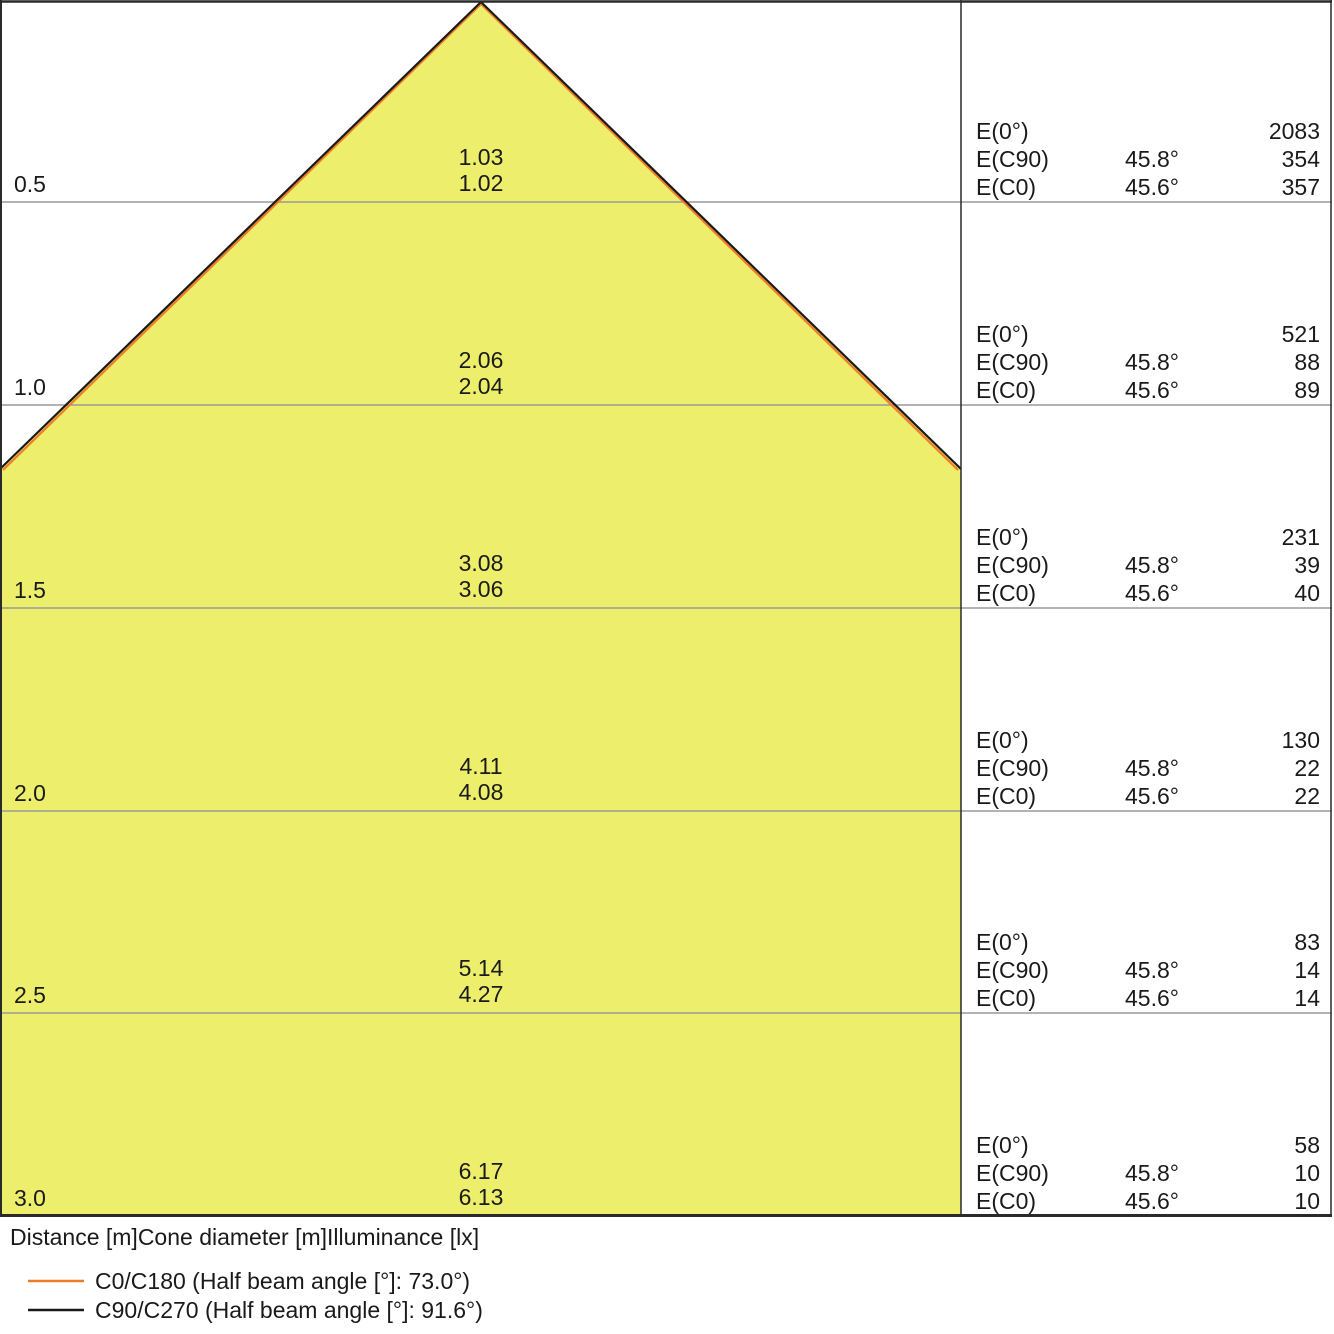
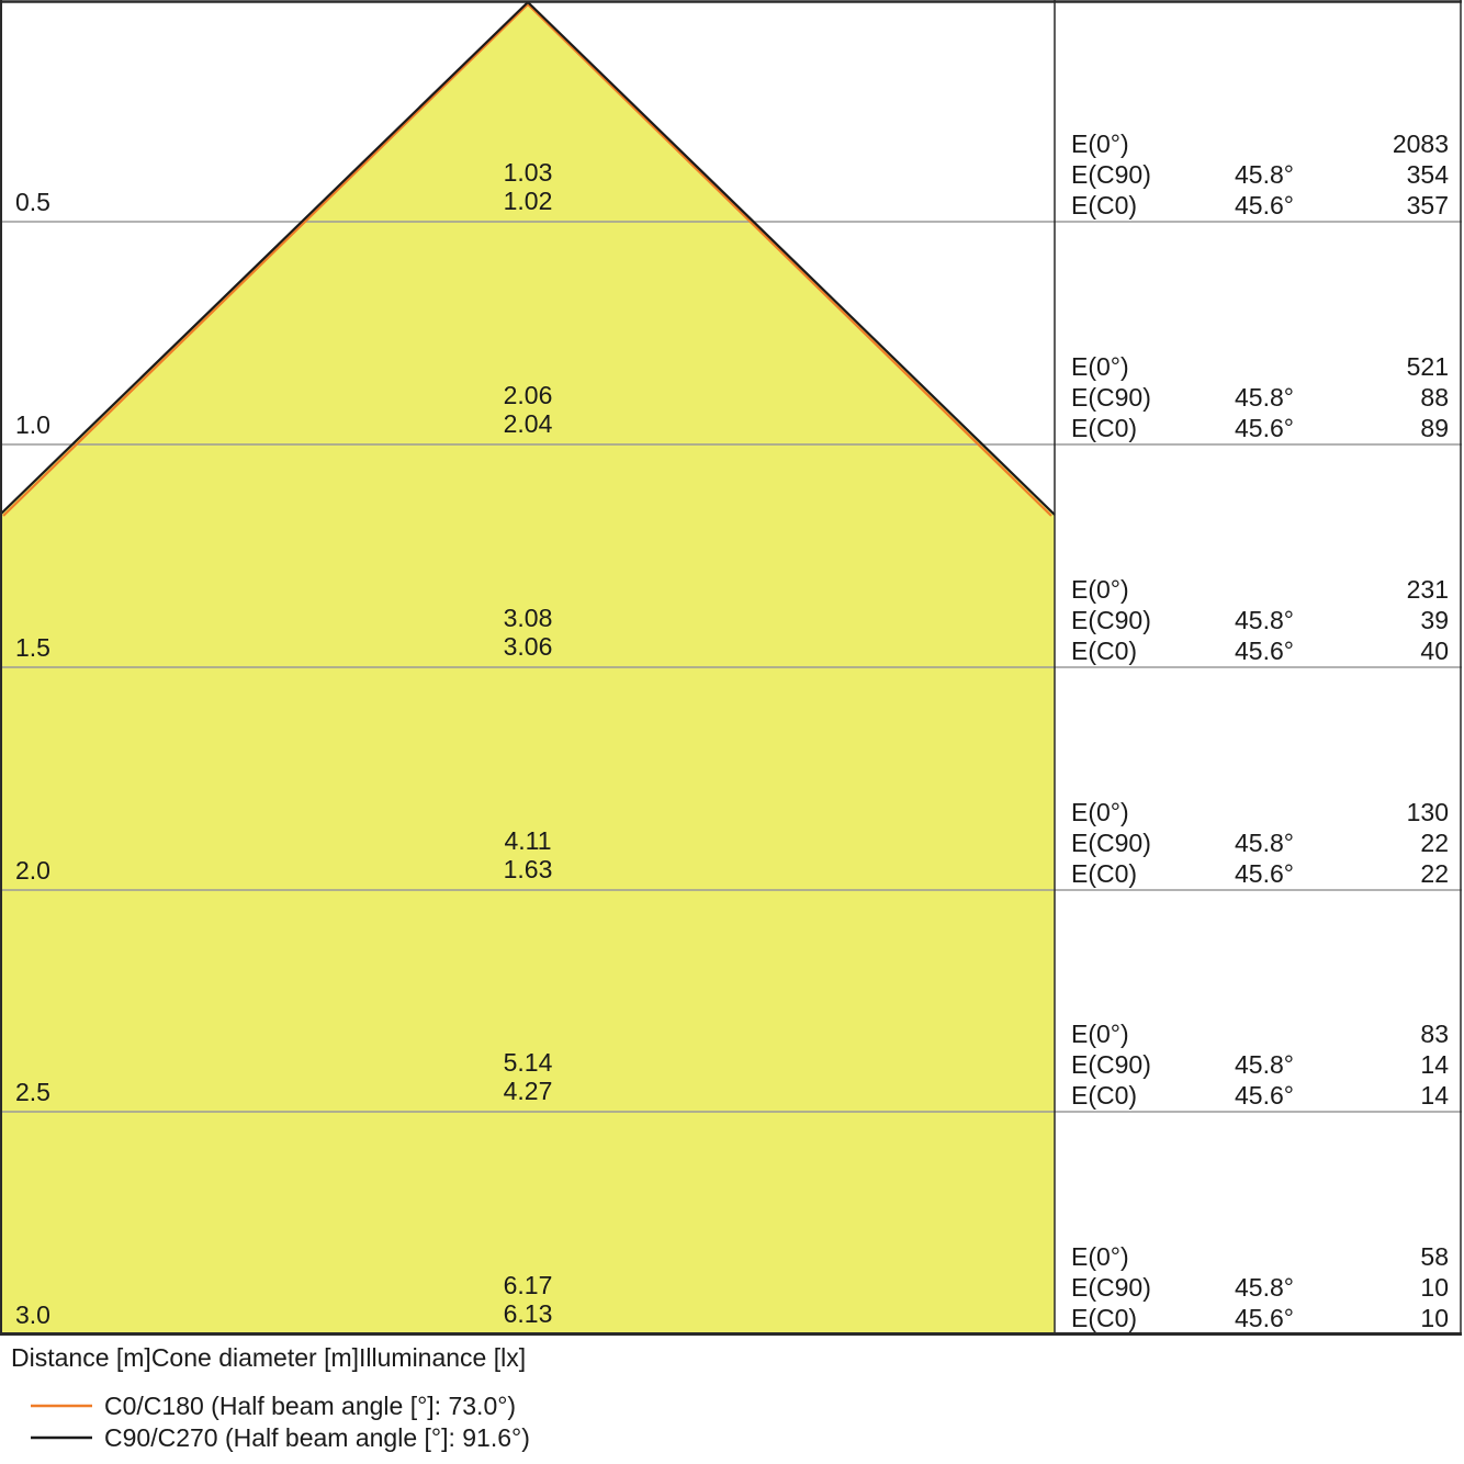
  0.5
  1.0
  1.5
  2.0
  2.5
  3.0
  1.03
  1.02
  2.06
  2.04
  3.08
  3.06
  4.11
- 4.08
+ 1.63
  5.14
  4.27
  6.17
  6.13
  E(0°)
  2083
  E(C90)
  45.8°
  354
  E(C0)
  45.6°
  357
  E(0°)
  521
  E(C90)
  45.8°
  88
  E(C0)
  45.6°
  89
  E(0°)
  231
  E(C90)
  45.8°
  39
  E(C0)
  45.6°
  40
  E(0°)
  130
  E(C90)
  45.8°
  22
  E(C0)
  45.6°
  22
  E(0°)
  83
  E(C90)
  45.8°
  14
  E(C0)
  45.6°
  14
  E(0°)
  58
  E(C90)
  45.8°
  10
  E(C0)
  45.6°
  10
  Distance [m]Cone diameter [m]Illuminance [lx]
  C0/C180 (Half beam angle [°]: 73.0°)
  C90/C270 (Half beam angle [°]: 91.6°)
